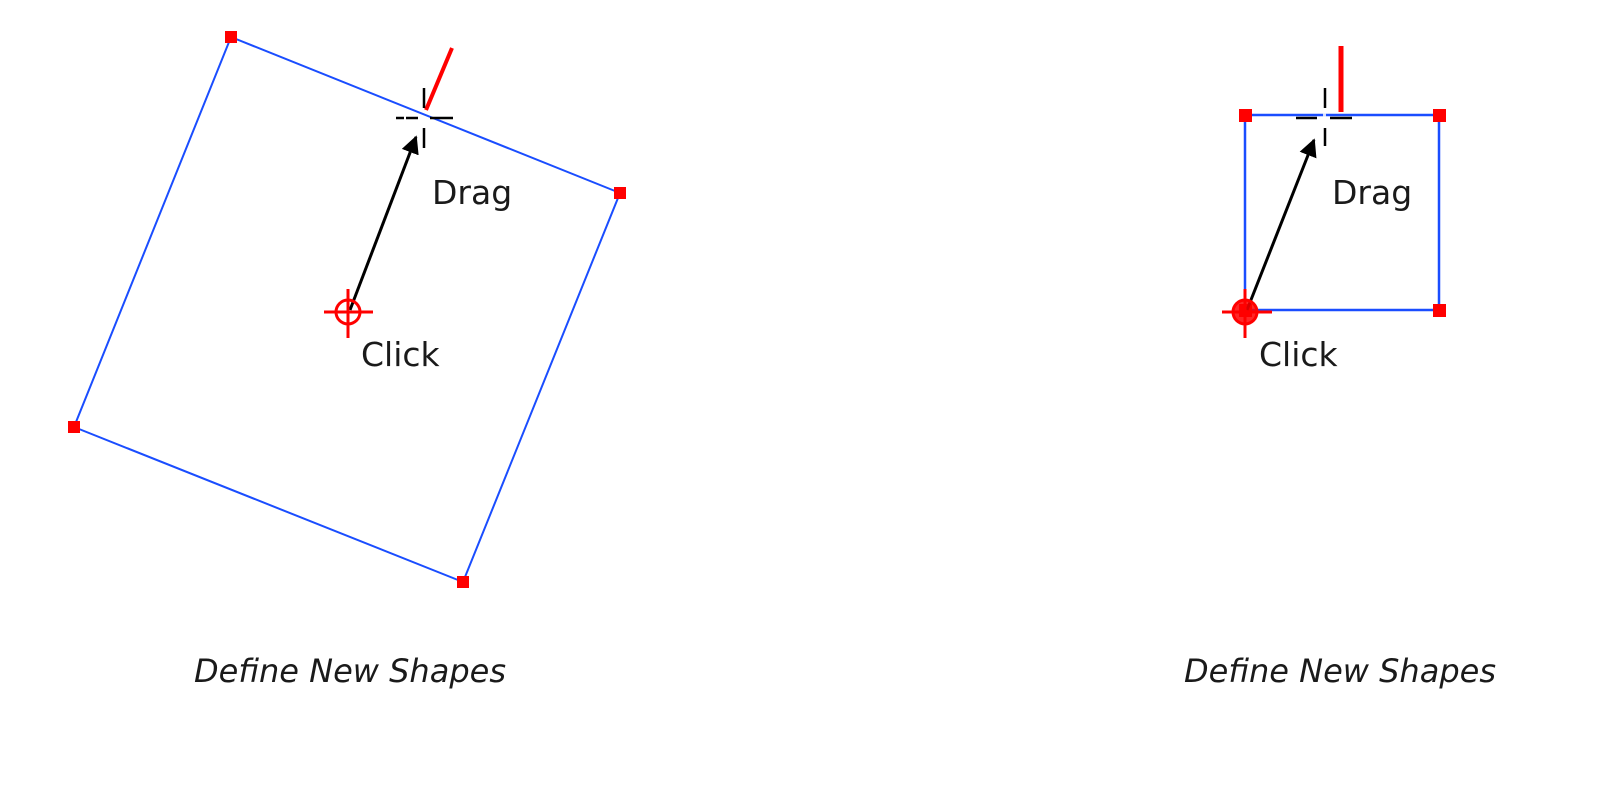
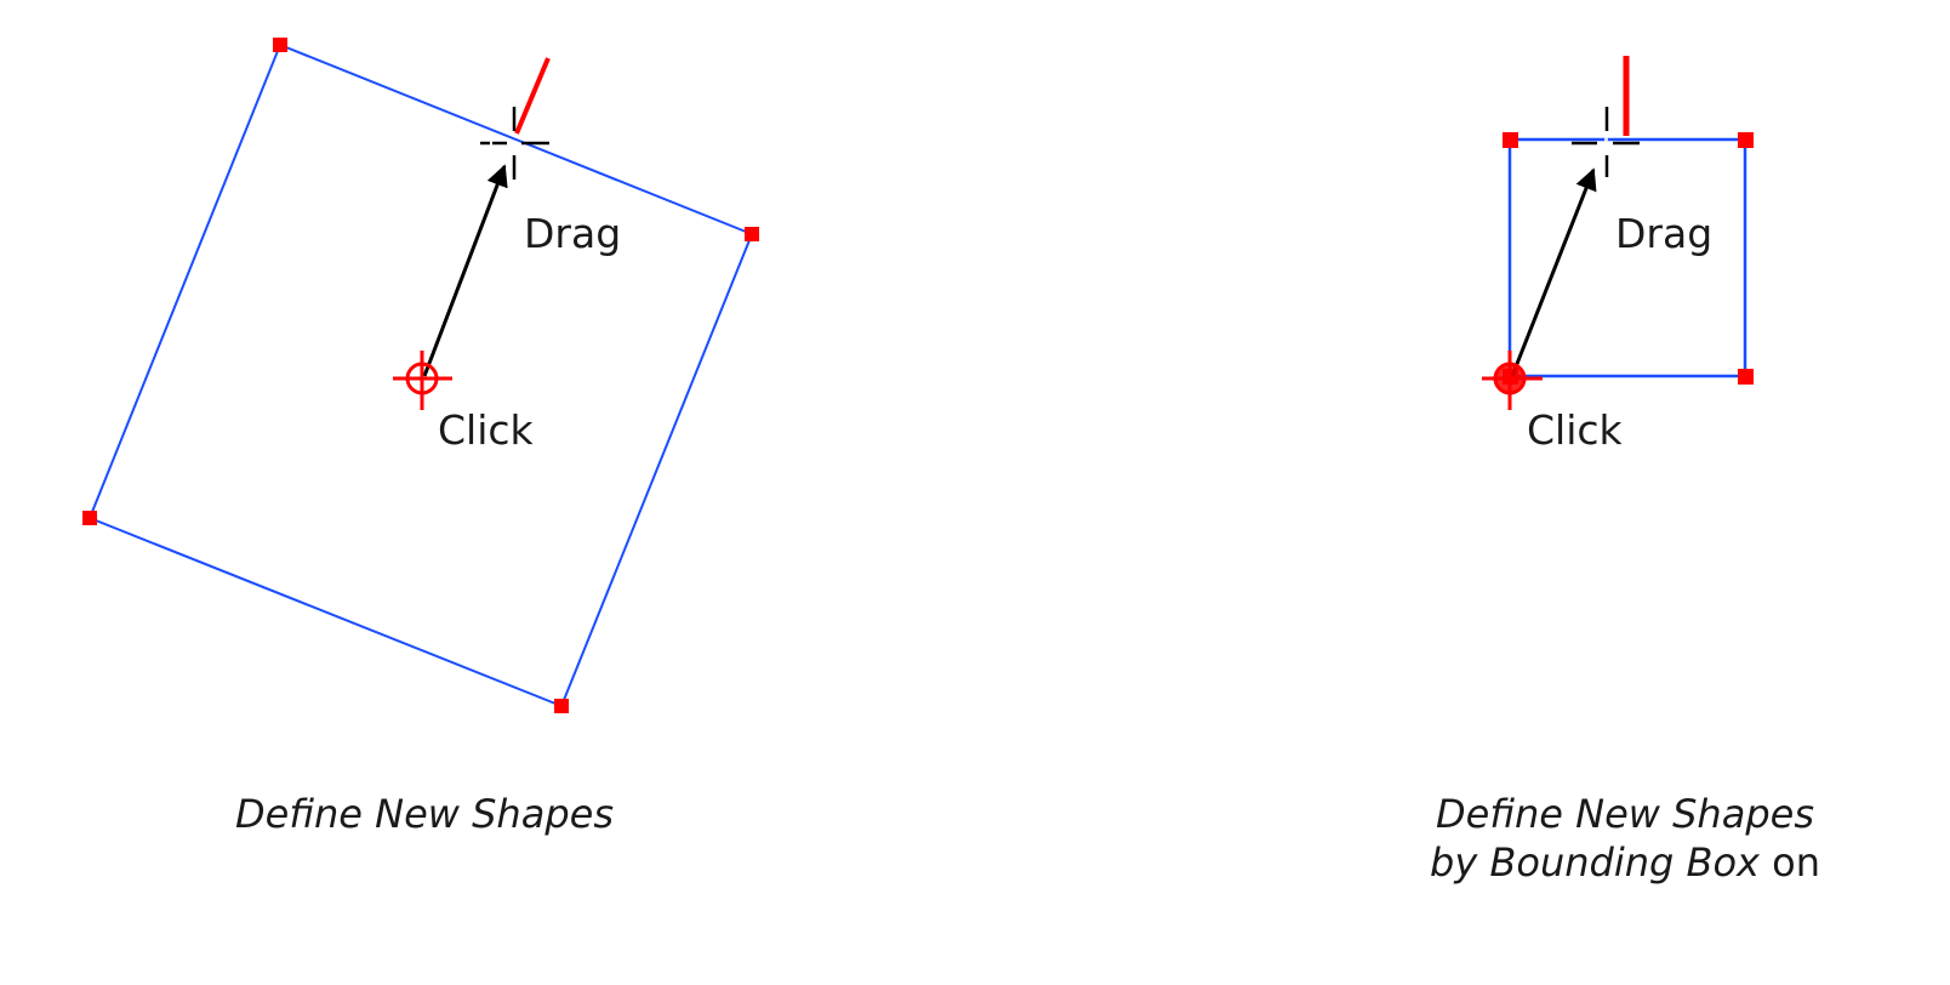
  Drag
  Click
  Define New Shapes
  Drag
  Click
  Define New Shapes
+ by Bounding Box on
